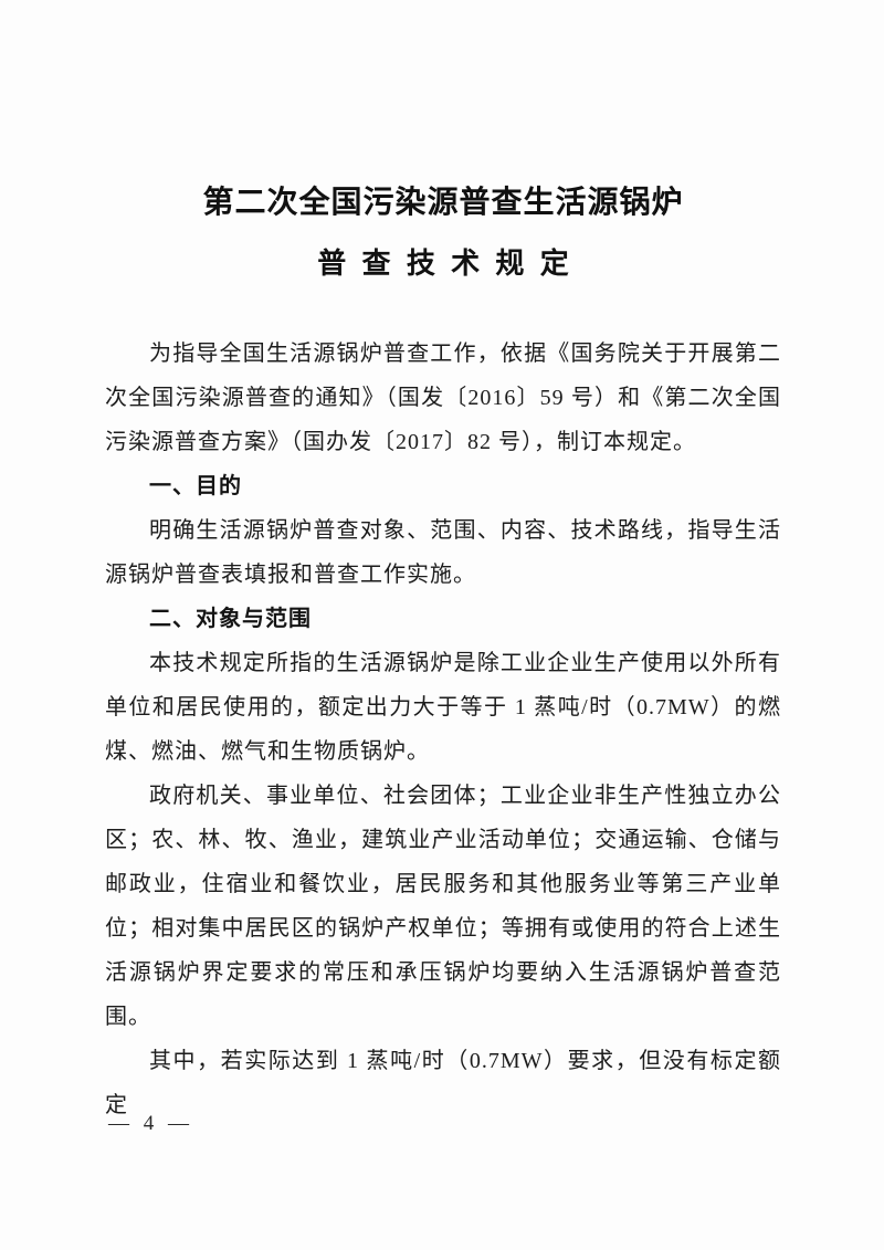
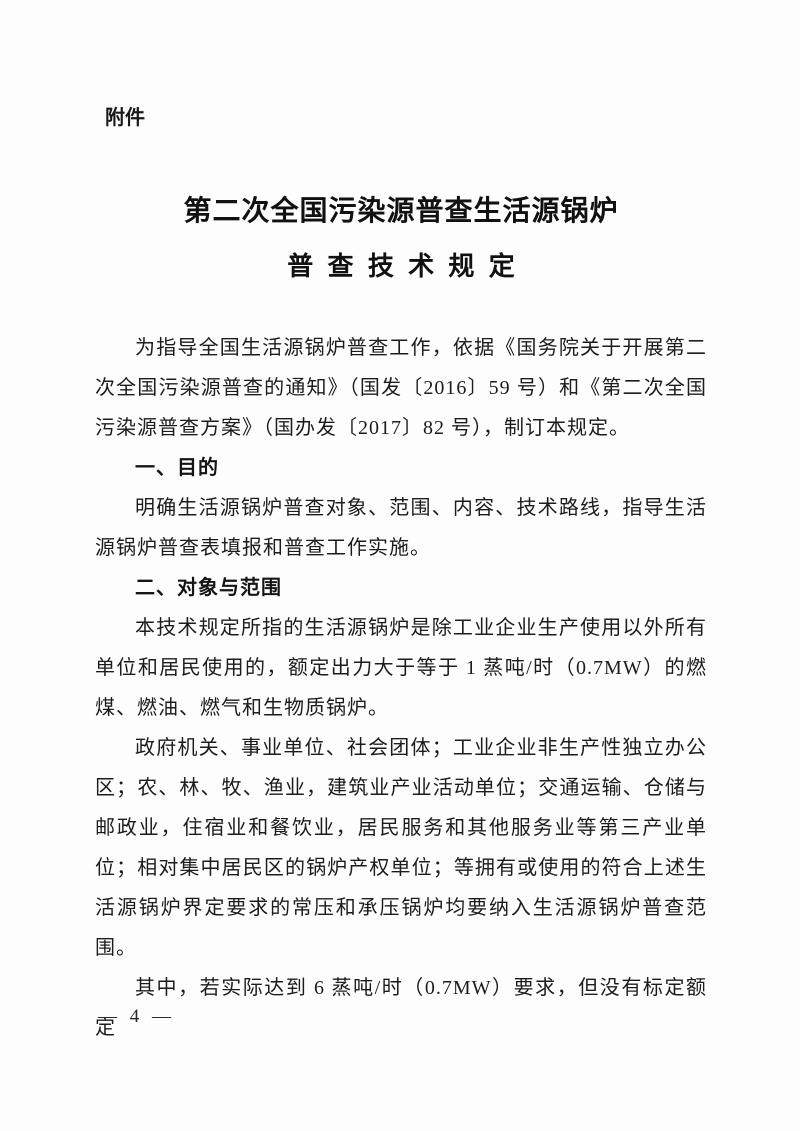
+ 附件
  第二次全国污染源普查生活源锅炉
  普查技术规定
  为指导全国生活源锅炉普查工作，依据《国务院关于开展第二次全国污染源普查的通知》（国发〔2016〕59 号）和《第二次全国污染源普查方案》（国办发〔2017〕82 号），制订本规定。
  一、目的
  明确生活源锅炉普查对象、范围、内容、技术路线，指导生活源锅炉普查表填报和普查工作实施。
  二、对象与范围
  本技术规定所指的生活源锅炉是除工业企业生产使用以外所有单位和居民使用的，额定出力大于等于 1 蒸吨/时（0.7MW）的燃煤、燃油、燃气和生物质锅炉。
  政府机关、事业单位、社会团体；工业企业非生产性独立办公区；农、林、牧、渔业，建筑业产业活动单位；交通运输、仓储与邮政业，住宿业和餐饮业，居民服务和其他服务业等第三产业单位；相对集中居民区的锅炉产权单位；等拥有或使用的符合上述生活源锅炉界定要求的常压和承压锅炉均要纳入生活源锅炉普查范围。
- 其中，若实际达到 1 蒸吨/时（0.7MW）要求，但没有标定额定
+ 其中，若实际达到 6 蒸吨/时（0.7MW）要求，但没有标定额定
  — 4 —
